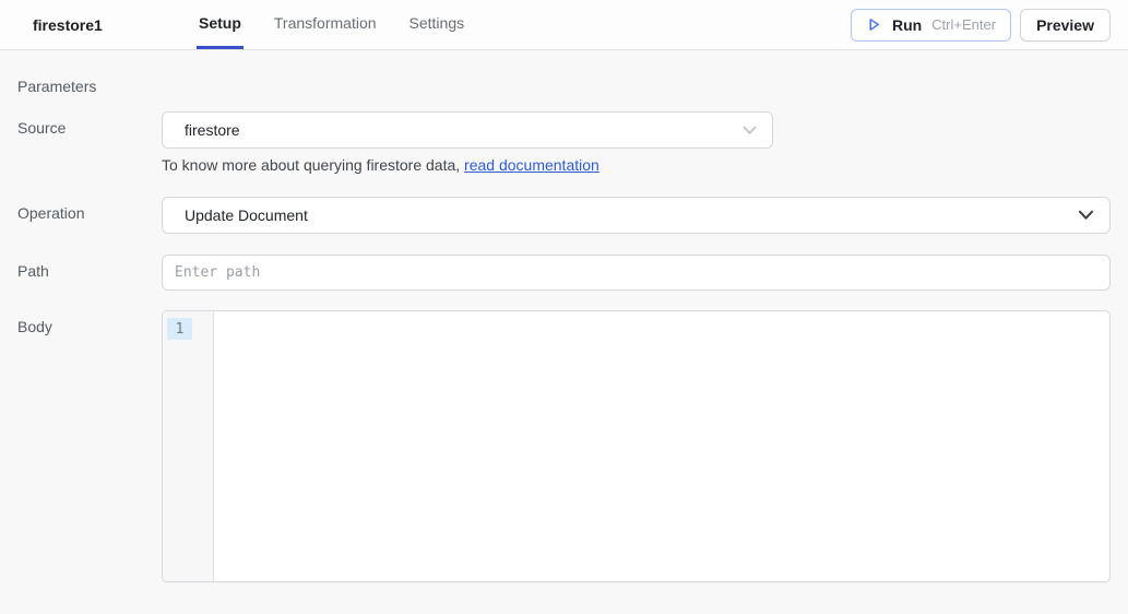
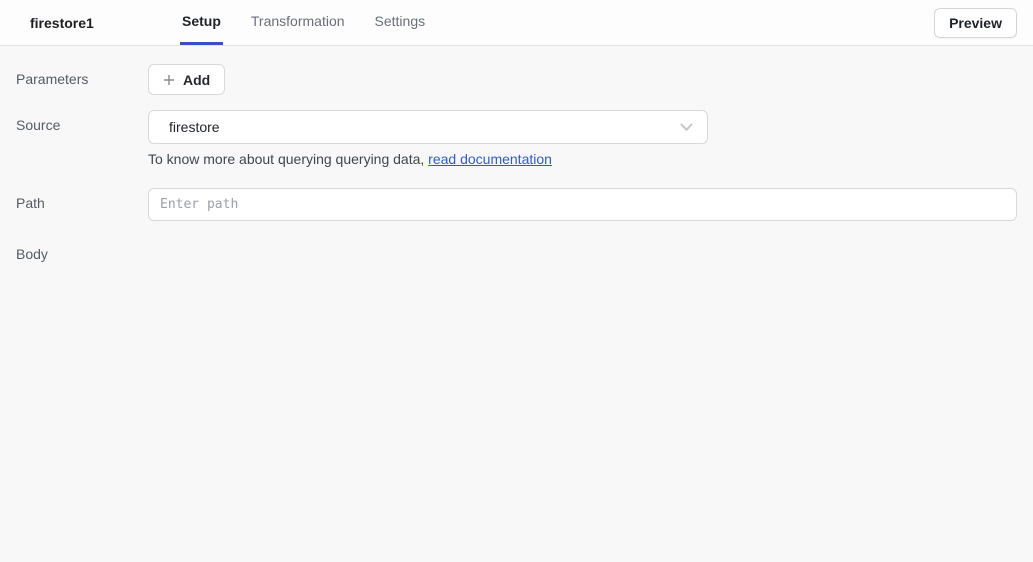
  firestore1
  Setup
  Transformation
  Settings
- Run
- Ctrl+Enter
  Preview
  Parameters
+ Add
  Source
  firestore
- To know more about querying firestore data, read documentation
+ To know more about querying querying data, read documentation
- Operation
- Update Document
  Path
  Enter path
  Body
- 1
